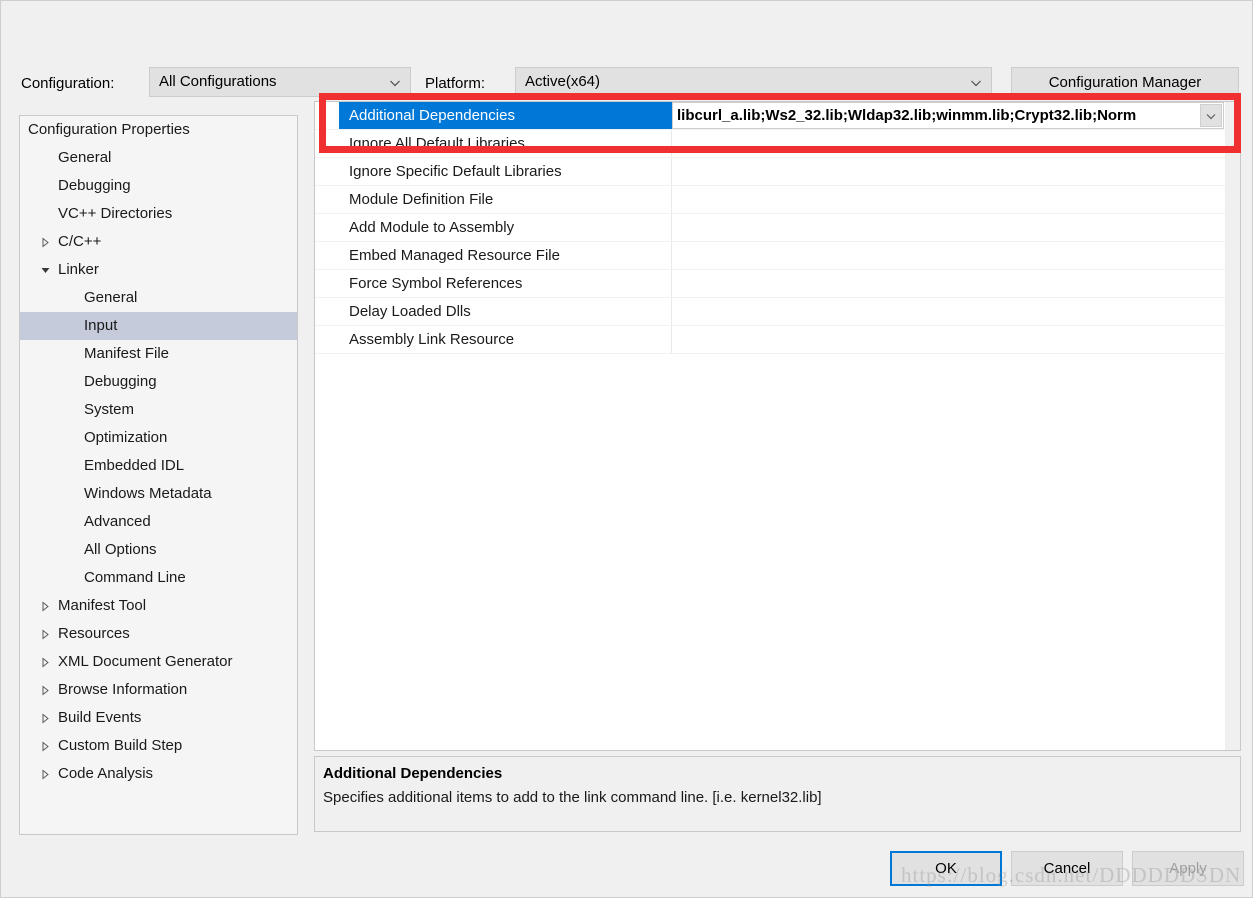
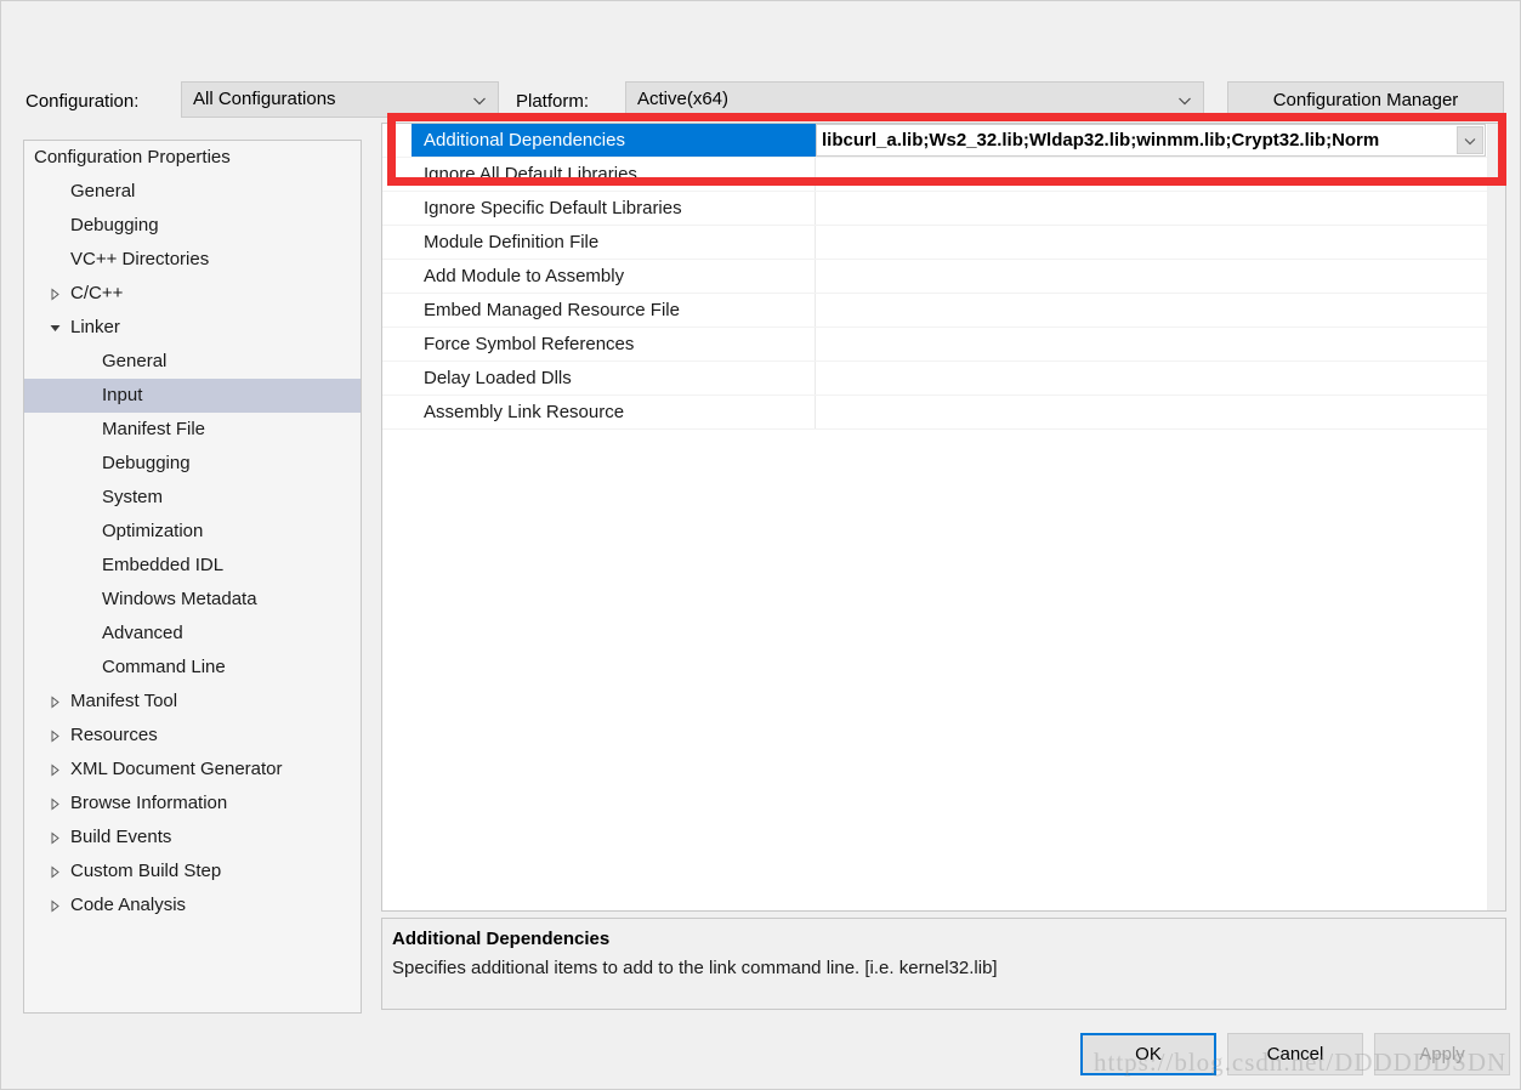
  Configuration:
  All Configurations
  Platform:
  Active(x64)
  Configuration Manager
  Configuration Properties
  General
  Debugging
  VC++ Directories
  C/C++
  Linker
  General
  Input
  Manifest File
  Debugging
  System
  Optimization
  Embedded IDL
  Windows Metadata
  Advanced
- All Options
  Command Line
  Manifest Tool
  Resources
  XML Document Generator
  Browse Information
  Build Events
  Custom Build Step
  Code Analysis
  Additional Dependencies
  libcurl_a.lib;Ws2_32.lib;Wldap32.lib;winmm.lib;Crypt32.lib;Norm
  Ignore All Default Libraries
  Ignore Specific Default Libraries
  Module Definition File
  Add Module to Assembly
  Embed Managed Resource File
  Force Symbol References
  Delay Loaded Dlls
  Assembly Link Resource
  Additional Dependencies
  Specifies additional items to add to the link command line. [i.e. kernel32.lib]
  OK
  Cancel
  Apply
  https://blog.csdn.net/DDDDDDSDN
